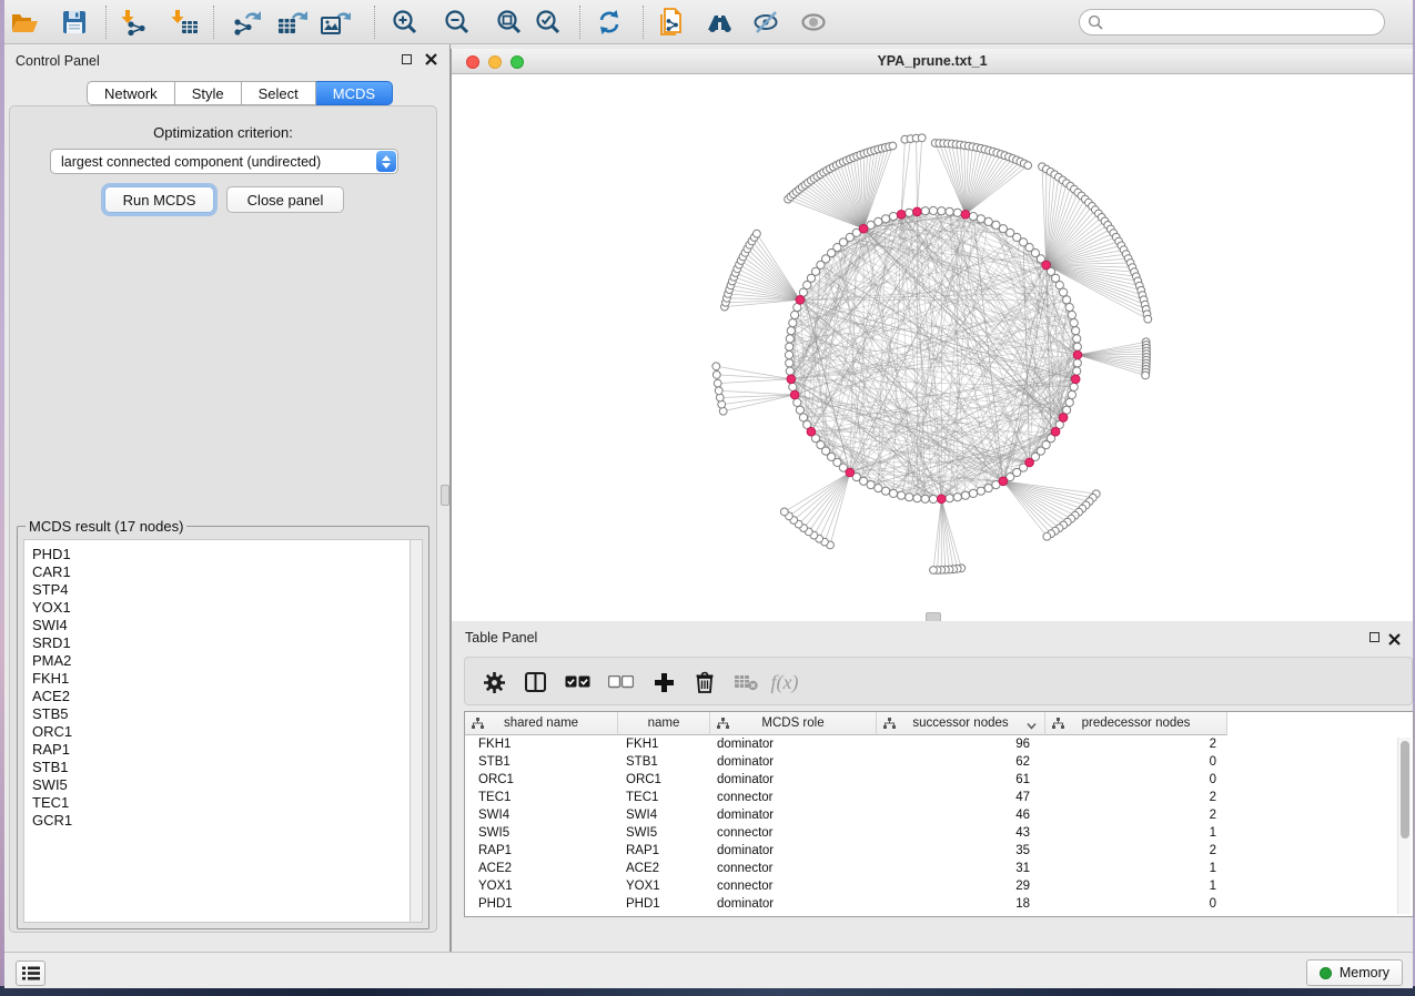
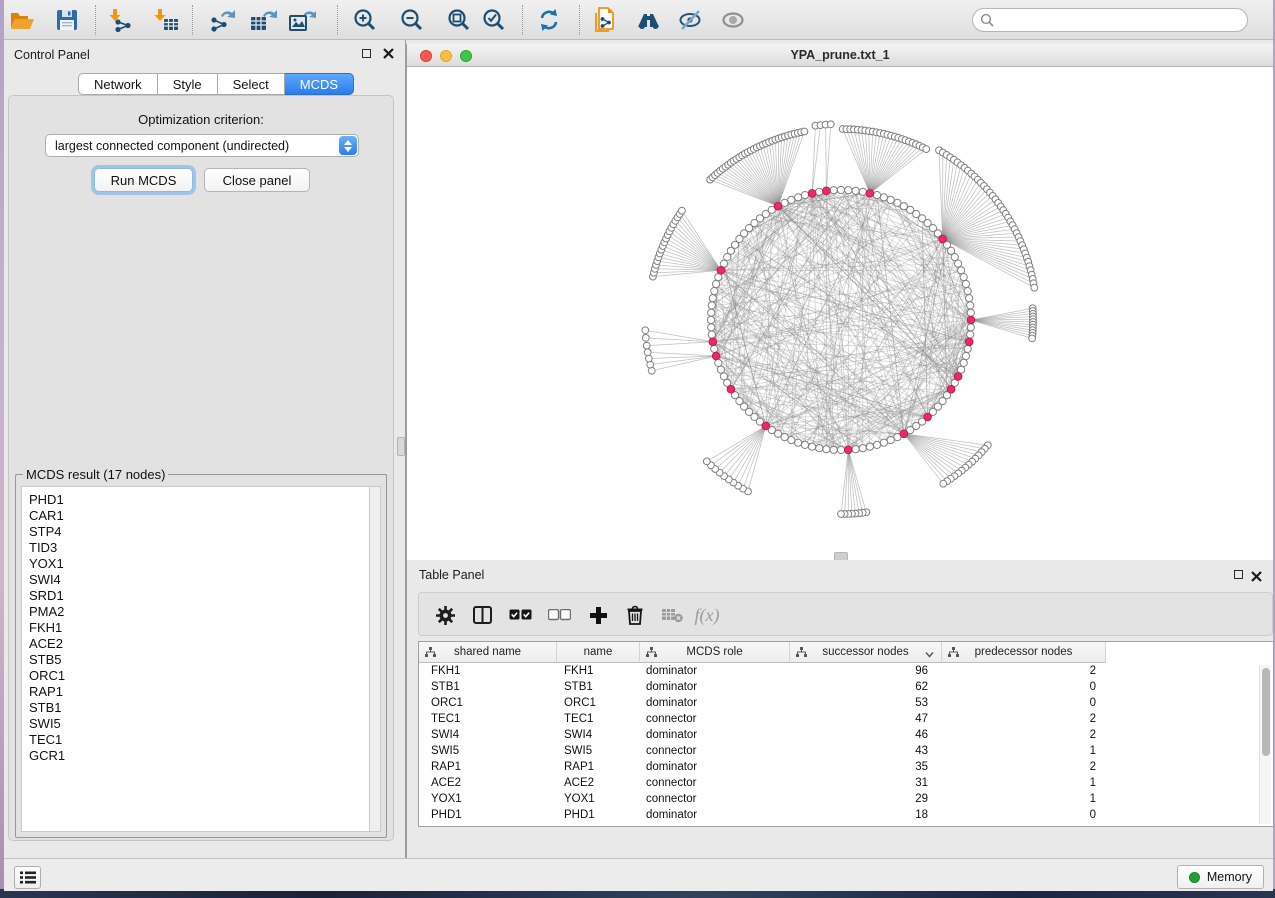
  Control Panel
  Network
  Style
  Select
  MCDS
  Optimization criterion:
  largest connected component (undirected)
  Run MCDS
  Close panel
  MCDS result (17 nodes)
  PHD1
  CAR1
  STP4
+ TID3
  YOX1
  SWI4
  SRD1
  PMA2
  FKH1
  ACE2
  STB5
  ORC1
  RAP1
  STB1
  SWI5
  TEC1
  GCR1
  YPA_prune.txt_1
  Table Panel
  f(x)
  shared name
  name
  MCDS role
  successor nodes
  predecessor nodes
  FKH1
  FKH1
  dominator
  96
  2
  STB1
  STB1
  dominator
  62
  0
  ORC1
  ORC1
  dominator
- 61
+ 53
  0
  TEC1
  TEC1
  connector
  47
  2
  SWI4
  SWI4
  dominator
  46
  2
  SWI5
  SWI5
  connector
  43
  1
  RAP1
  RAP1
  dominator
  35
  2
  ACE2
  ACE2
  connector
  31
  1
  YOX1
  YOX1
  connector
  29
  1
  PHD1
  PHD1
  dominator
  18
  0
  Memory
